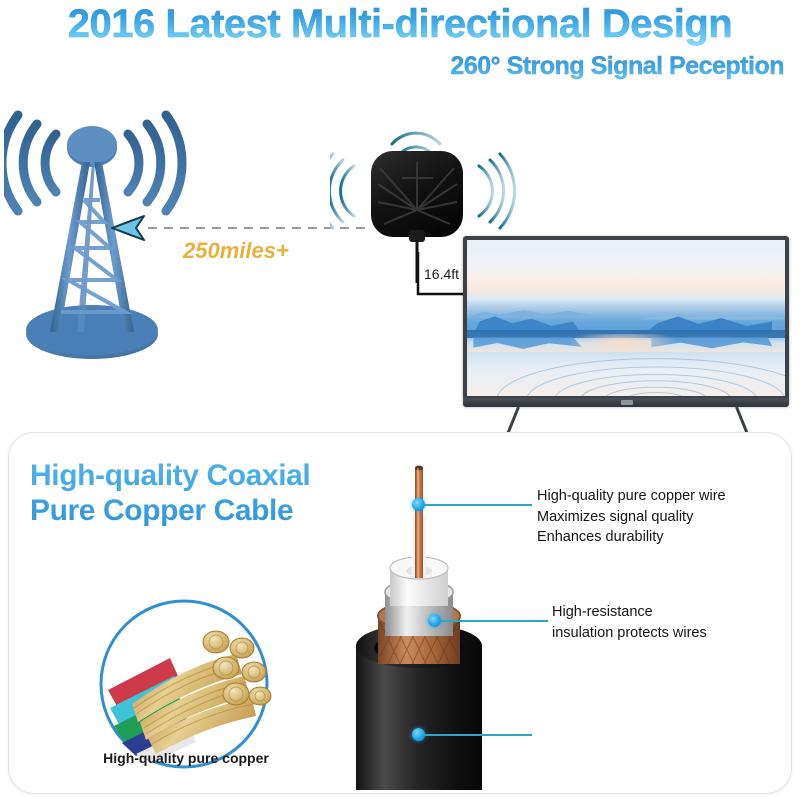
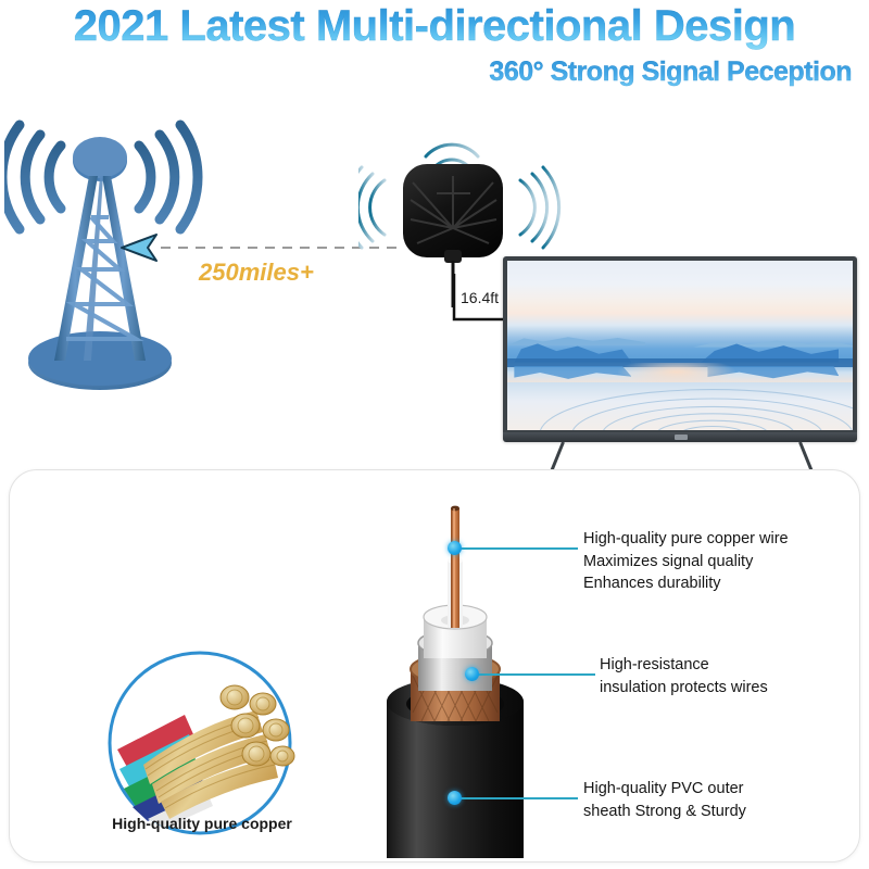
- 2016 Latest Multi-directional Design
+ 2021 Latest Multi-directional Design
- 260° Strong Signal Peception
+ 360° Strong Signal Peception
  250miles+
  16.4ft
- High-quality Coaxial
- Pure Copper Cable
  High-quality pure copper
  High-quality pure copper wire
  Maximizes signal quality
  Enhances durability
  High-resistance
  insulation protects wires
+ High-quality PVC outer
+ sheath Strong & Sturdy
